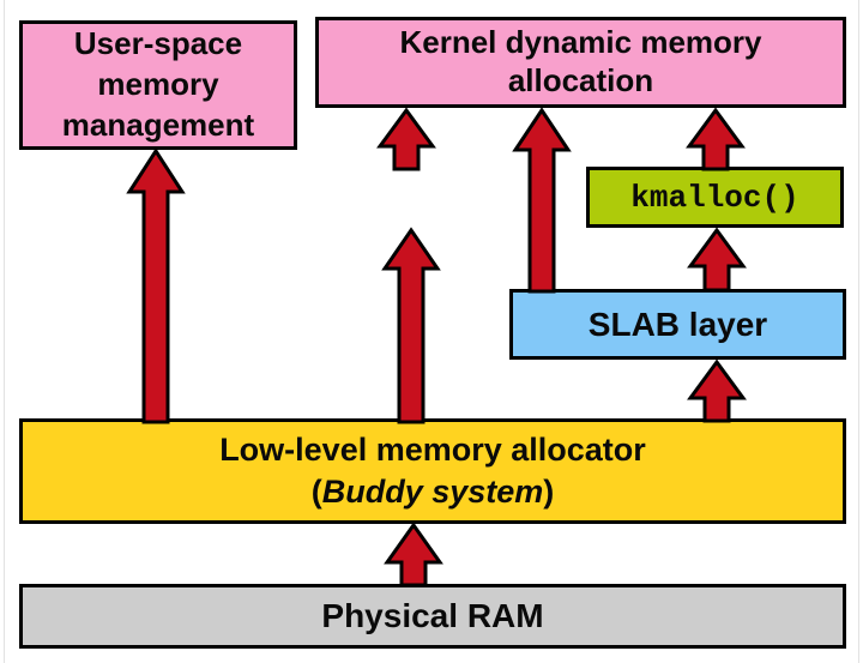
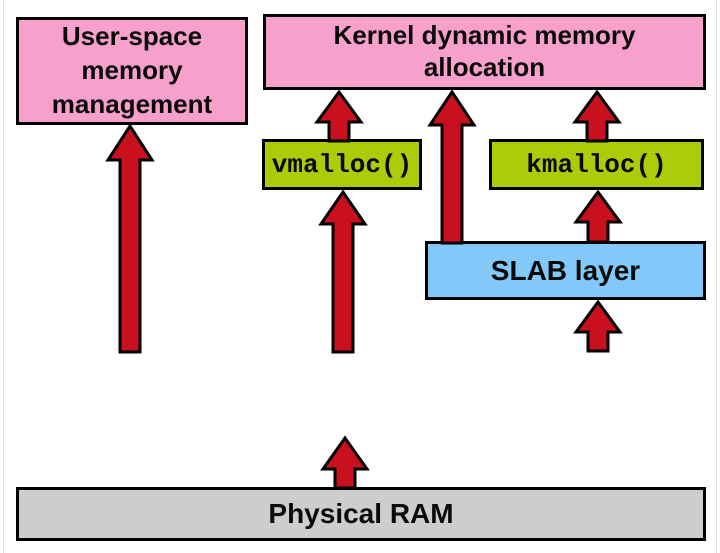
  User-space
  memory
  management
  Kernel dynamic memory
  allocation
+ vmalloc()
  kmalloc()
  SLAB layer
- Low-level memory allocator
- (Buddy system)
  Physical RAM
